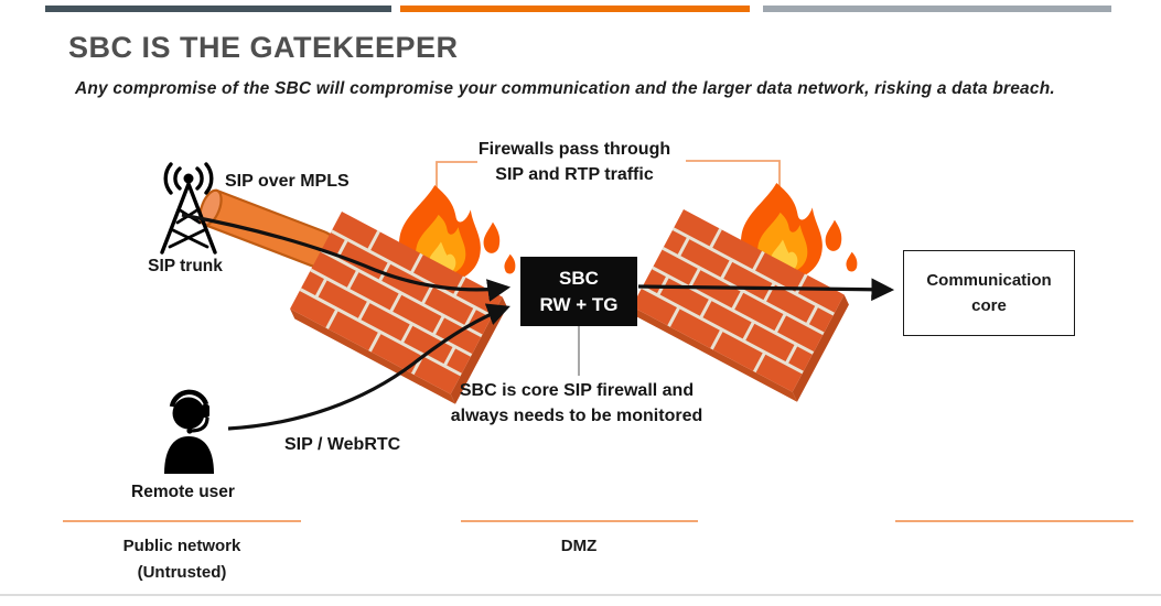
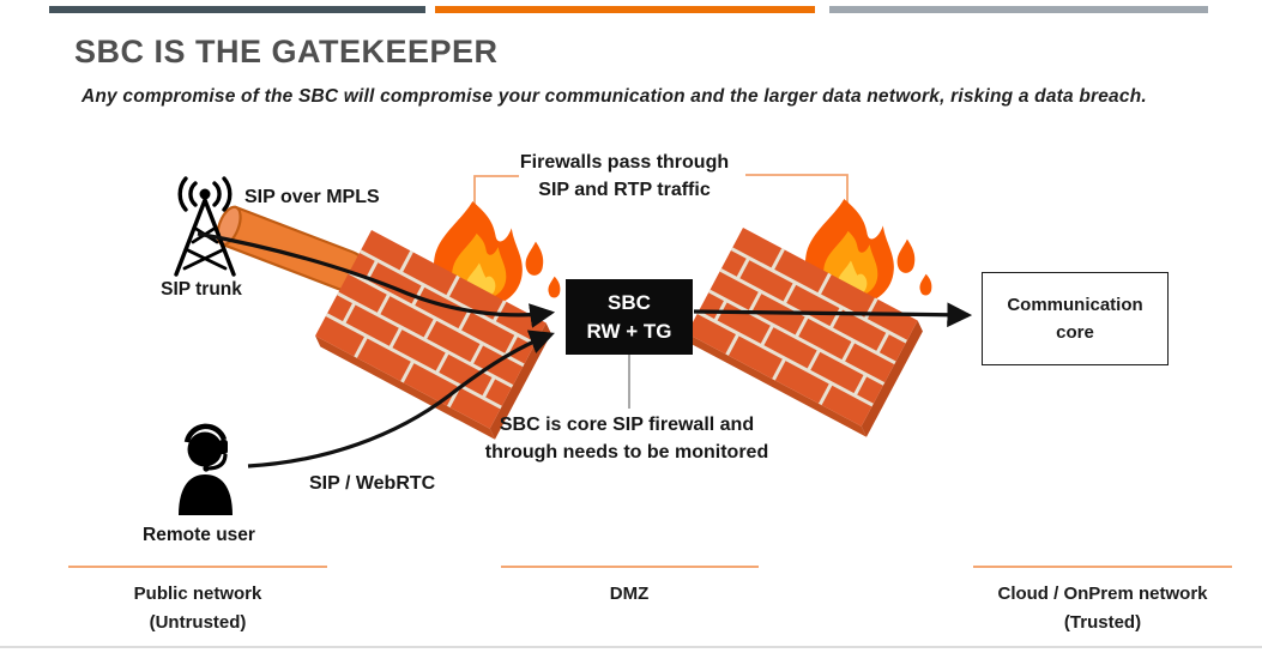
  SBC IS THE GATEKEEPER
  Any compromise of the SBC will compromise your communication and the larger data network, risking a data breach.
  SIP over MPLS
  SIP trunk
  Firewalls pass through
  SIP and RTP traffic
  SBC
  RW + TG
  SBC is core SIP firewall and
- always needs to be monitored
+ through needs to be monitored
  Communication
  core
  SIP / WebRTC
  Remote user
  Public network
  (Untrusted)
  DMZ
+ Cloud / OnPrem network
+ (Trusted)
